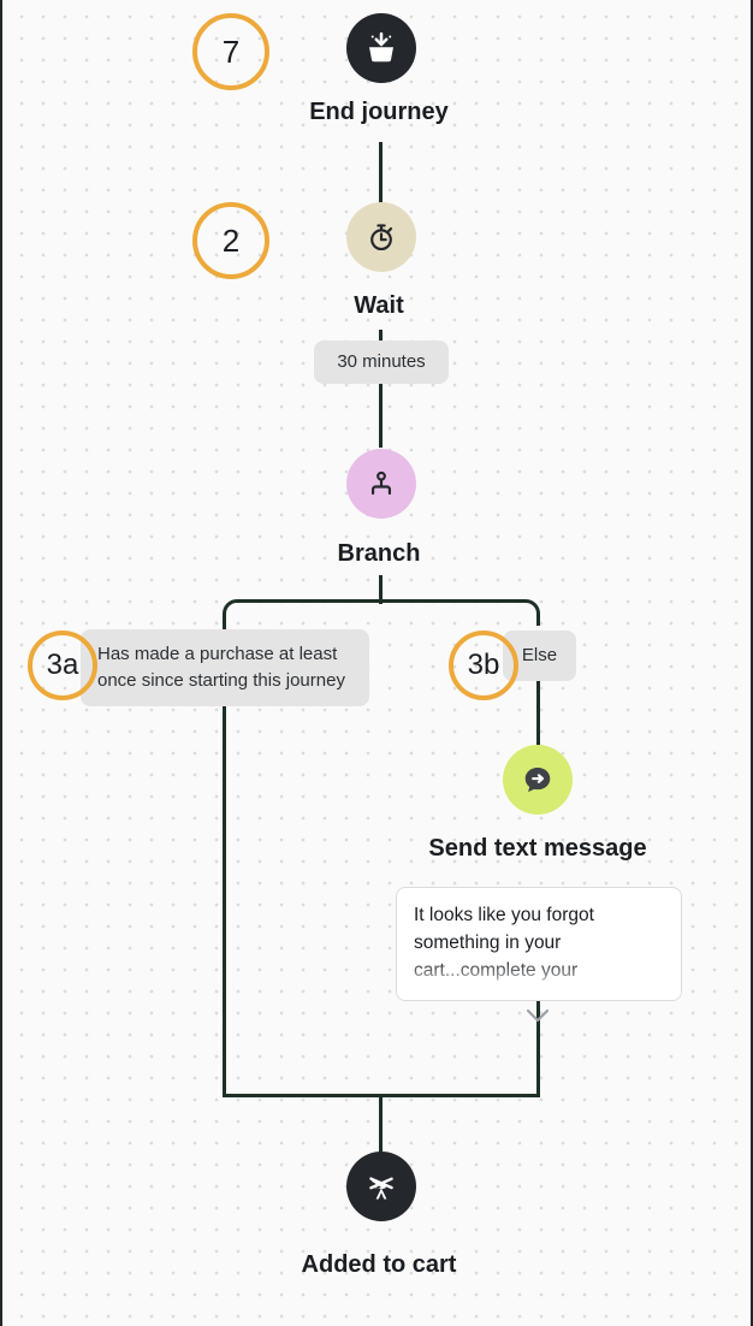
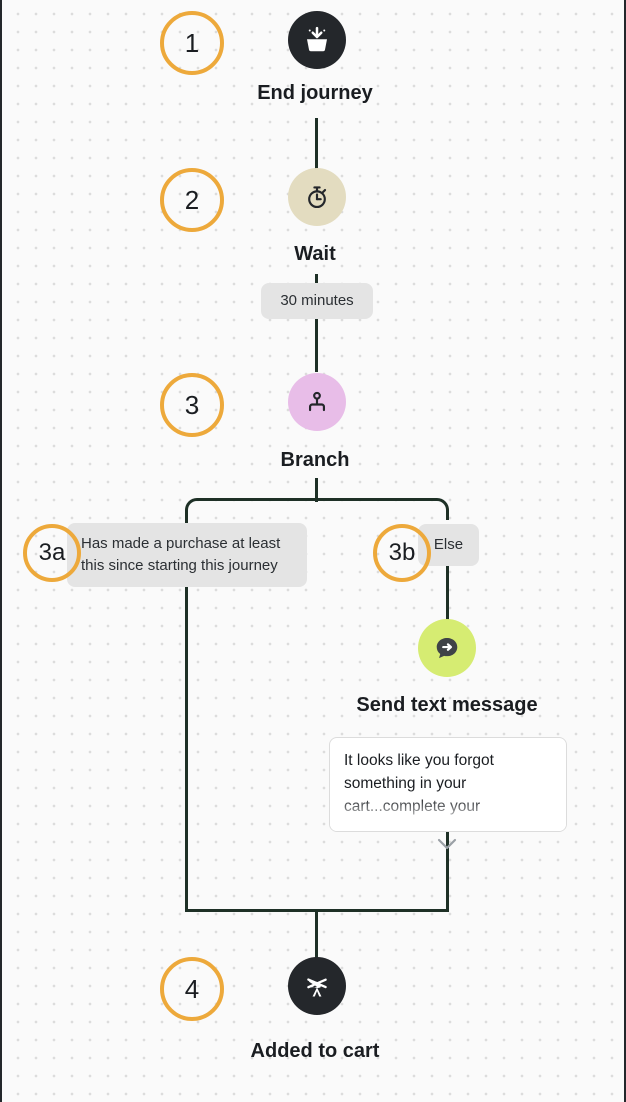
- 7
+ 1
  End journey
  2
  Wait
  30 minutes
+ 3
  Branch
- Has made a purchase at least once since starting this journey
+ Has made a purchase at least this since starting this journey
  3a
  Else
  3b
  Send text message
+ 4
  Added to cart
